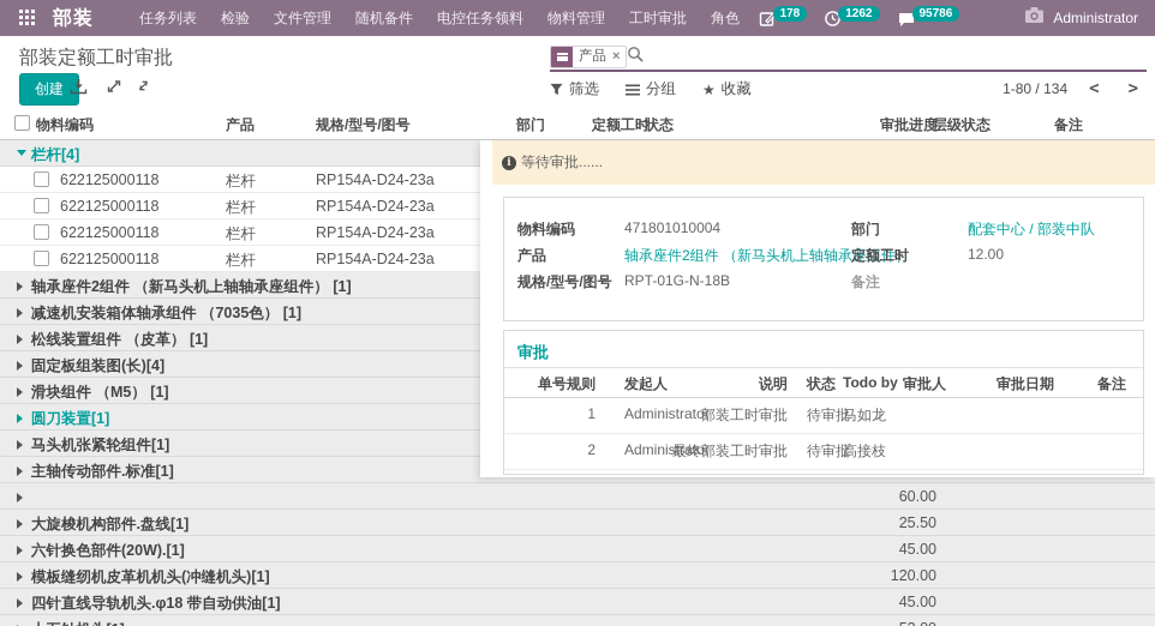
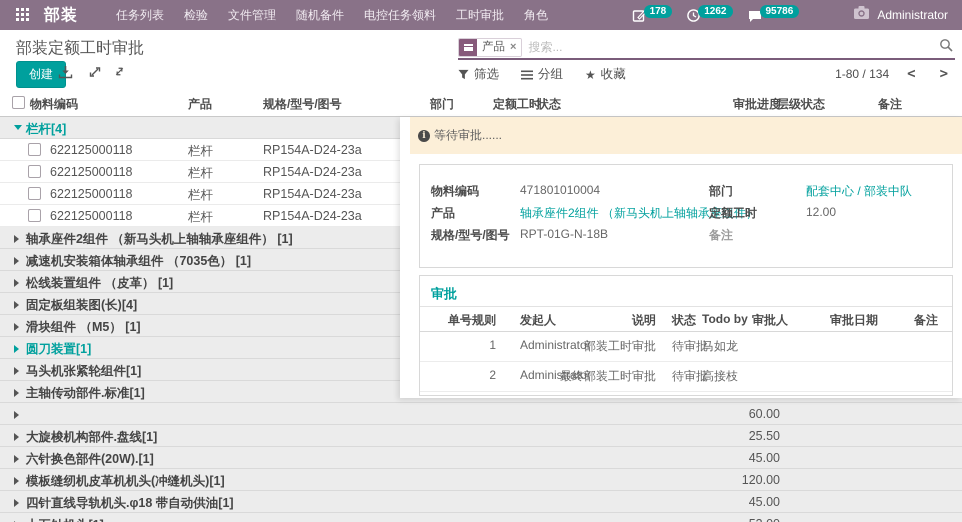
  部装
  任务列表
  检验
  文件管理
  随机备件
  电控任务领料
- 物料管理
  工时审批
  角色
  178
  1262
  95786
  Administrator
  部装定额工时审批
  创建
  产品
  ×
+ 搜索...
  筛选
  分组
  ★
  收藏
  1-80 / 134
  <
  >
  物料编码
  产品
  规格/型号/图号
  部门
  定额工时
  状态
  审批进度
  层级状态
  备注
  栏杆[4]
  622125000118
  栏杆
  RP154A-D24-23a
  622125000118
  栏杆
  RP154A-D24-23a
  622125000118
  栏杆
  RP154A-D24-23a
  622125000118
  栏杆
  RP154A-D24-23a
  轴承座件2组件 （新马头机上轴轴承座组件） [1]
  减速机安装箱体轴承组件 （7035色） [1]
  松线装置组件 （皮革） [1]
  固定板组装图(长)[4]
  滑块组件 （M5） [1]
  圆刀装置[1]
  马头机张紧轮组件[1]
  主轴传动部件.标准[1]
  60.00
  大旋梭机构部件.盘线[1]
  25.50
  六针换色部件(20W).[1]
  45.00
  模板缝纫机皮革机机头(冲缝机头)[1]
  120.00
  四针直线导轨机头.φ18 带自动供油[1]
  45.00
  i
  等待审批......
  物料编码
  471801010004
  部门
  配套中心 / 部装中队
  产品
  轴承座件2组件 （新马头机上轴轴承座组件）
  定额工时
  12.00
  规格/型号/图号
  RPT-01G-N-18B
  备注
  审批
  单号规则
  发起人
  说明
  状态
  Todo by
  审批人
  审批日期
  备注
  1
  Administrator
  部装工时审批
  待审批
  马如龙
  2
  Administrator
  最终部装工时审批
  待审批
  高接枝
